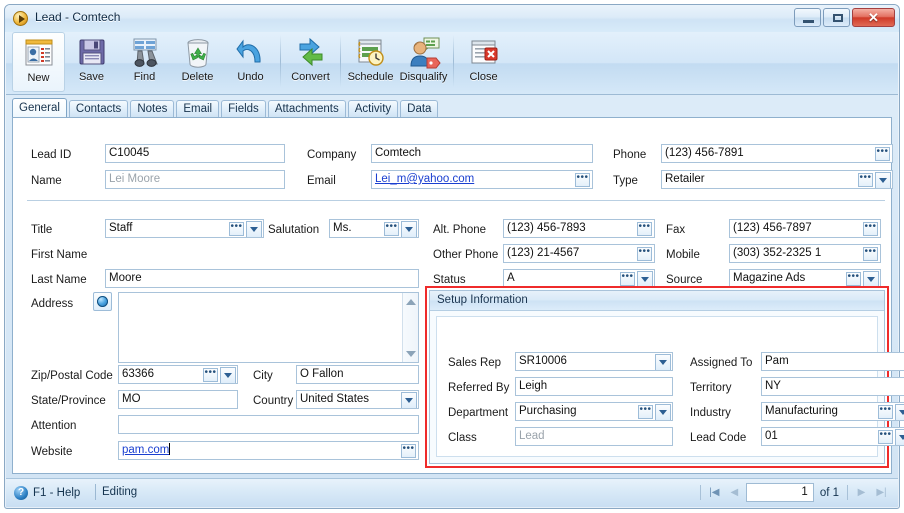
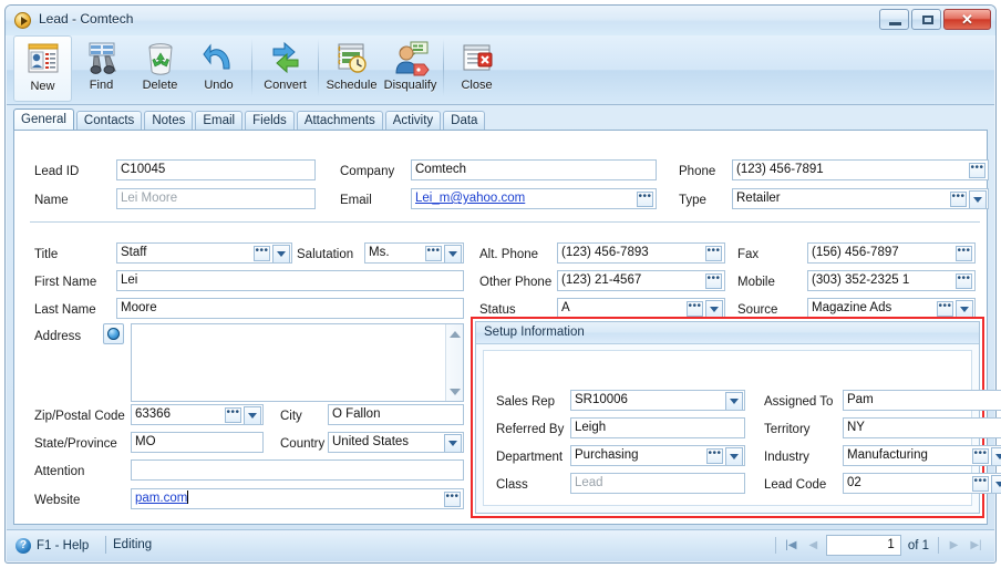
  Lead - Comtech
  ✕
  New
- Save
  Find
  Delete
  Undo
  Convert
  Schedule
  Disqualify
  Close
  General
  Contacts
  Notes
  Email
  Fields
  Attachments
  Activity
  Data
  Lead ID
  C10045
  Name
  Lei Moore
  Company
  Comtech
  Email
  Lei_m@yahoo.com
  •••
  Phone
  (123) 456-7891
  •••
  Type
  Retailer
  •••
  Title
  Staff
  •••
  Salutation
  Ms.
  •••
  First Name
+ Lei
  Last Name
  Moore
  Address
  Zip/Postal Code
  63366
  •••
  City
  O Fallon
  State/Province
  MO
  Country
  United States
  Attention
  Website
  pam.com
  •••
  Alt. Phone
  (123) 456-7893
  •••
  Fax
- (123) 456-7897
+ (156) 456-7897
  •••
  Other Phone
  (123) 21-4567
  •••
  Mobile
  (303) 352-2325 1
  •••
  Status
  A
  •••
  Source
  Magazine Ads
  •••
  Setup Information
  Sales Rep
  SR10006
  Assigned To
  Pam
  Referred By
  Leigh
  Territory
  NY
  Department
  Purchasing
  •••
  Industry
  Manufacturing
  •••
  Class
  Lead
  Lead Code
- 01
+ 02
  •••
  ?
  F1 - Help
  Editing
  |◀
  ◀
  1
  of 1
  ▶
  ▶|
